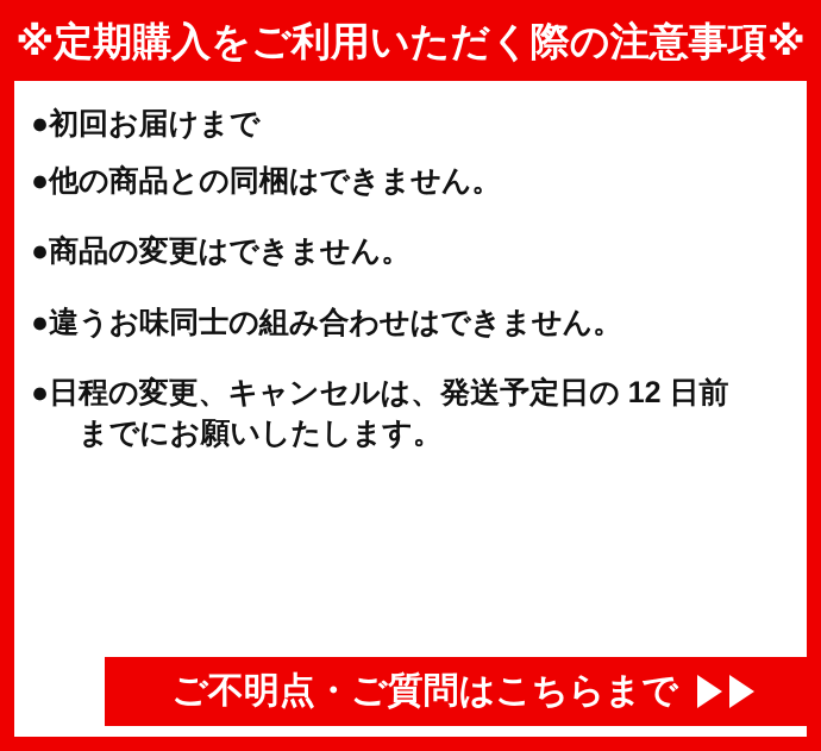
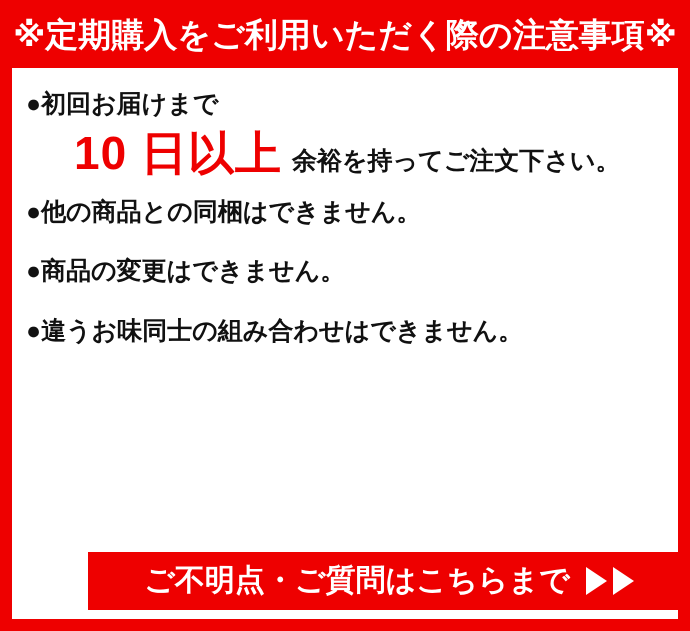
  ※定期購入をご利用いただく際の注意事項※
  ●初回お届けまで
+ 10 日以上 余裕を持ってご注文下さい。
  ●他の商品との同梱はできません。
  ●商品の変更はできません。
  ●違うお味同士の組み合わせはできません。
- ●日程の変更、キャンセルは、発送予定日の 12 日前
- までにお願いしたします。
  ご不明点・ご質問はこちらまで
